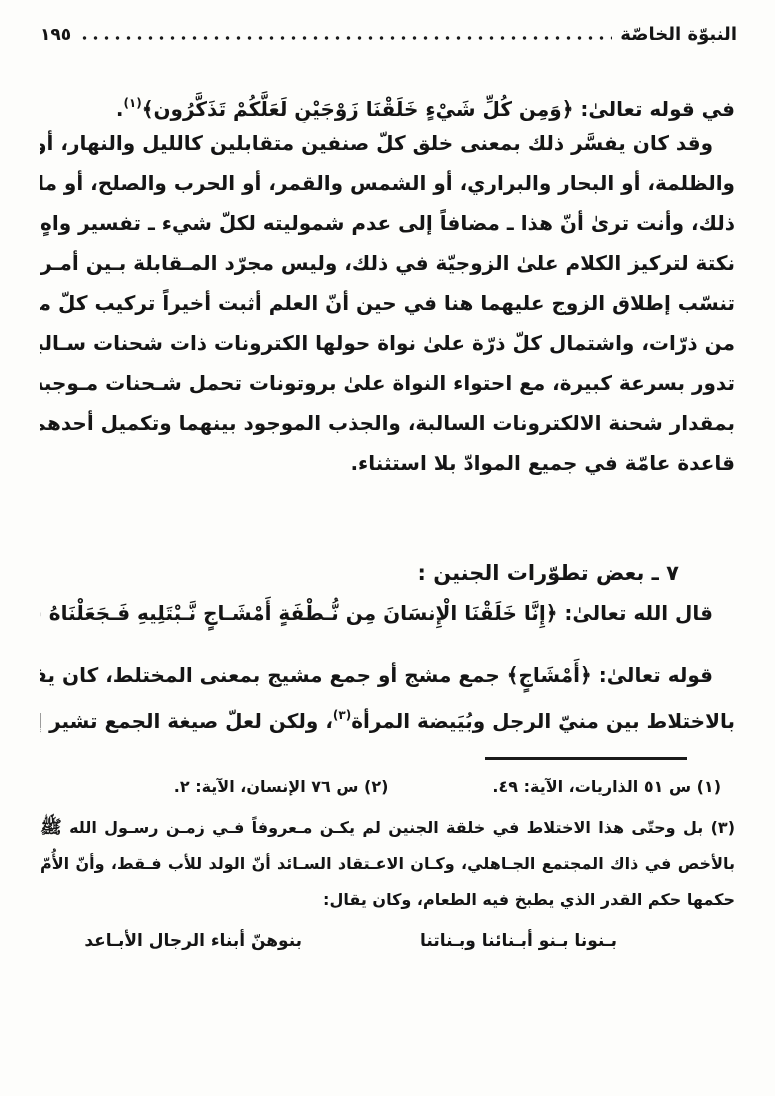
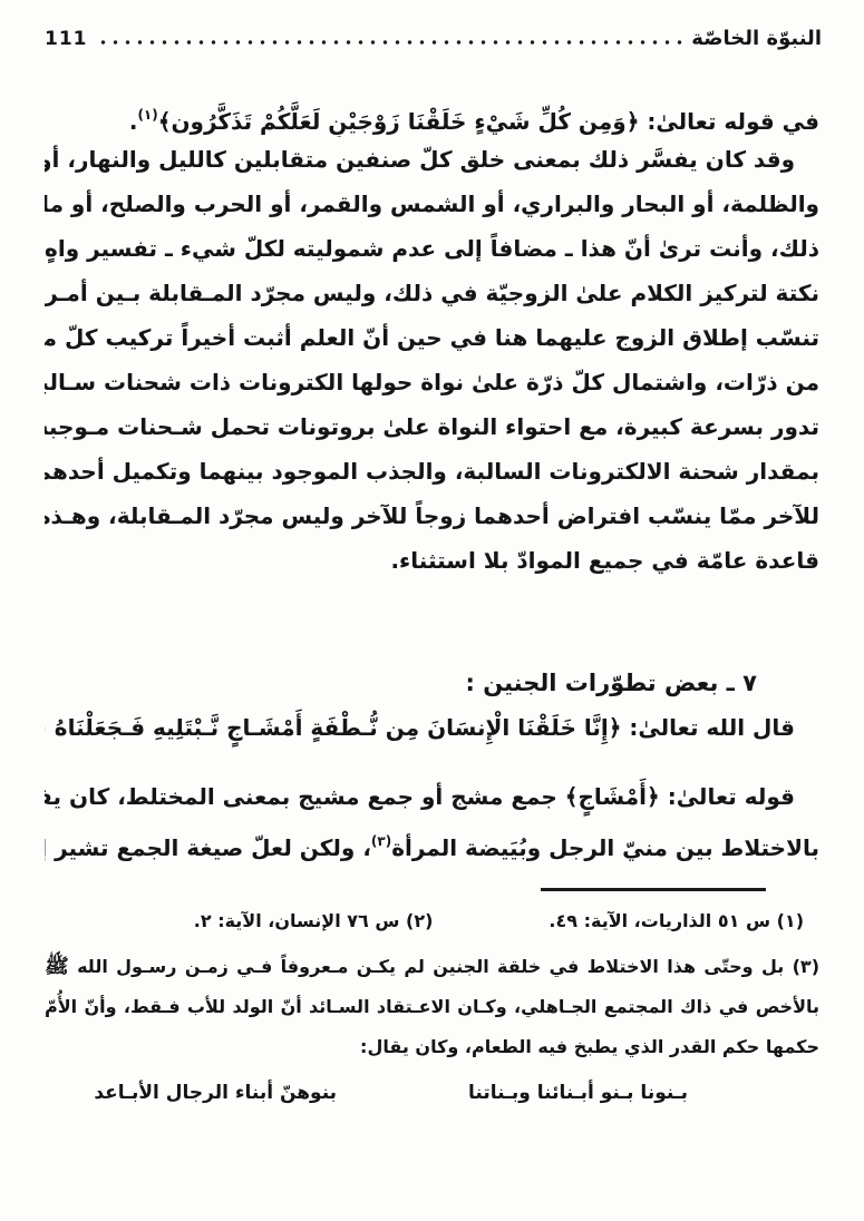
  النبوّة الخاصّة
- ١٩٥
+ 111
  في قوله تعالىٰ: ﴿وَمِن كُلِّ شَيْءٍ خَلَقْنَا زَوْجَيْنِ لَعَلَّكُمْ تَذَكَّرُون﴾(١).
  وقد كان يفسَّر ذلك بمعنى خلق كلّ صنفين متقابلين كالليل والنهار، أو
  والظلمة، أو البحار والبراري، أو الشمس والقمر، أو الحرب والصلح، أو ما
  ذلك، وأنت ترىٰ أنّ هذا ـ مضافاً إلى عدم شموليته لكلّ شيء ـ تفسير واهٍ
  نكتة لتركيز الكلام علىٰ الزوجيّة في ذلك، وليس مجرّد المـقابلة بـين أمـر
  تنسّب إطلاق الزوج عليهما هنا في حين أنّ العلم أثبت أخيراً تركيب كلّ م
  من ذرّات، واشتمال كلّ ذرّة علىٰ نواة حولها الكترونات ذات شحنات سـالب
  تدور بسرعة كبيرة، مع احتواء النواة علىٰ بروتونات تحمل شـحنات مـوجب
  بمقدار شحنة الالكترونات السالبة، والجذب الموجود بينهما وتكميل أحدهم
+ للآخر ممّا ينسّب افتراض أحدهما زوجاً للآخر وليس مجرّد المـقابلة، وهـذه
  قاعدة عامّة في جميع الموادّ بلا استثناء.
  ٧ ـ بعض تطوّرات الجنين :
  قال الله تعالىٰ: ﴿إِنَّا خَلَقْنَا الْإِنسَانَ مِن نُّـطْفَةٍ أَمْشَـاجٍ نَّـبْتَلِيهِ فَـجَعَلْنَاهُ
  قوله تعالىٰ: ﴿أَمْشَاجٍ﴾ جمع مشج أو جمع مشيج بمعنى المختلط، كان يف
  بالاختلاط بين منيّ الرجل وبُيَيضة المرأة(٣)، ولكن لعلّ صيغة الجمع تشير
  (١) س ٥١ الذاريات، الآية: ٤٩.
  (٢) س ٧٦ الإنسان، الآية: ٢.
  (٣) بل وحتّى هذا الاختلاط في خلقة الجنين لم يكـن مـعروفاً فـي زمـن رسـول الله ﷺ
  بالأخص في ذاك المجتمع الجـاهلي، وكـان الاعـتقاد السـائد أنّ الولد للأب فـقط، وأنّ الأُمّ
  حكمها حكم القدر الذي يطبخ فيه الطعام، وكان يقال:
  بـنونا بـنو أبـنائنا وبـناتنا
  بنوهنّ أبناء الرجال الأبـاعد
